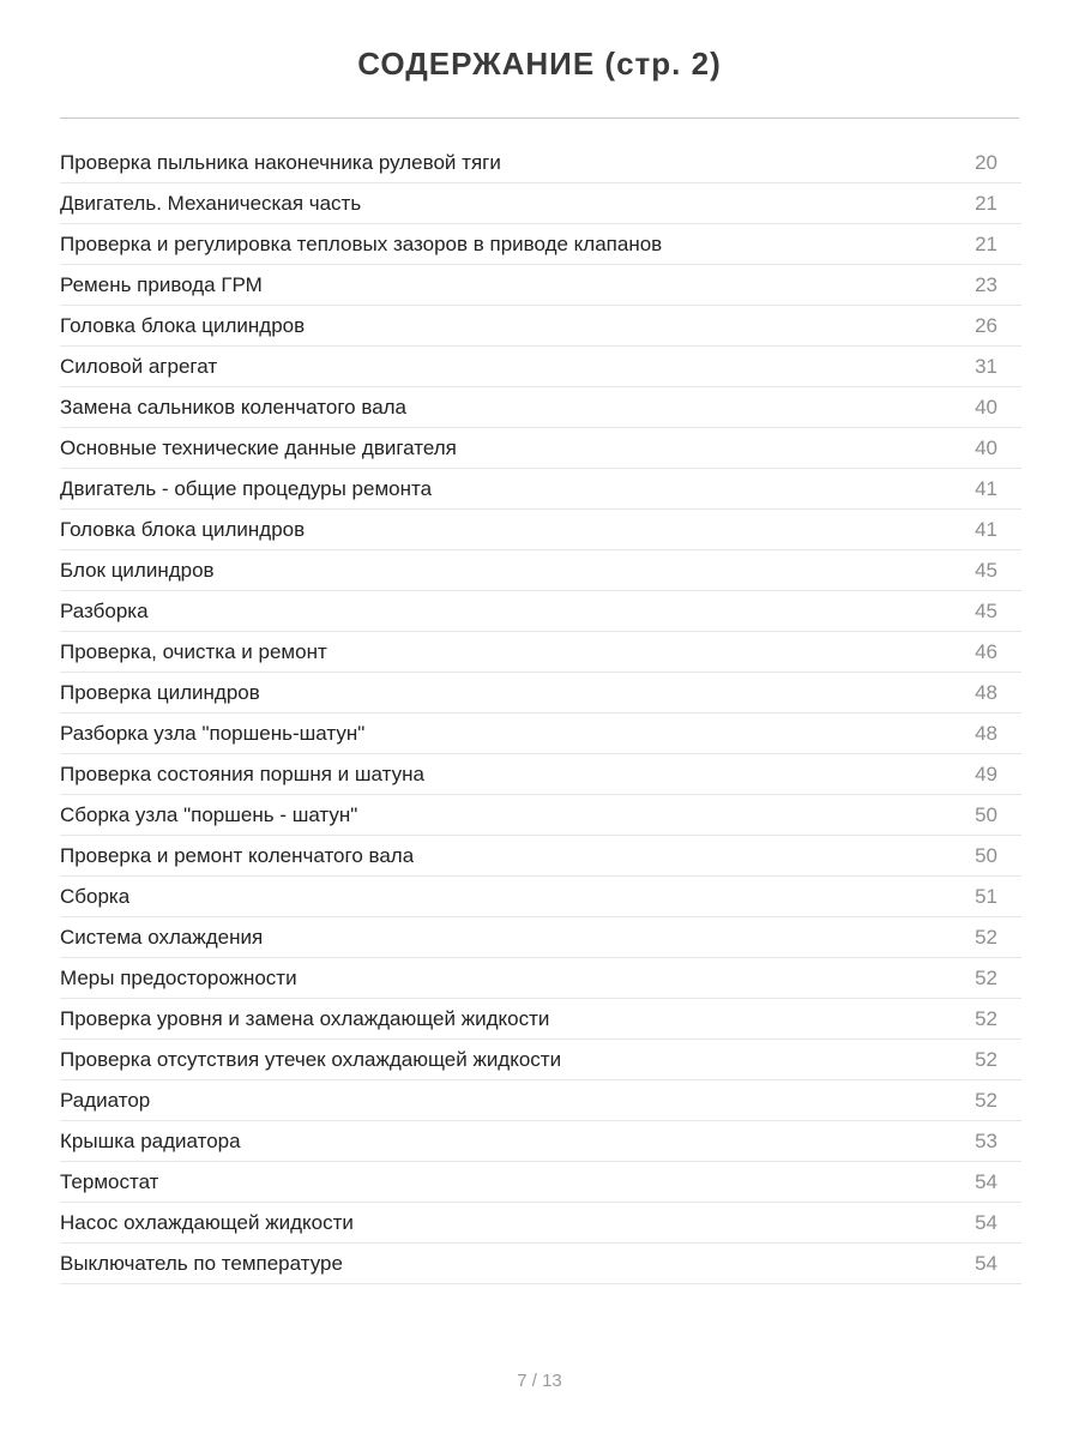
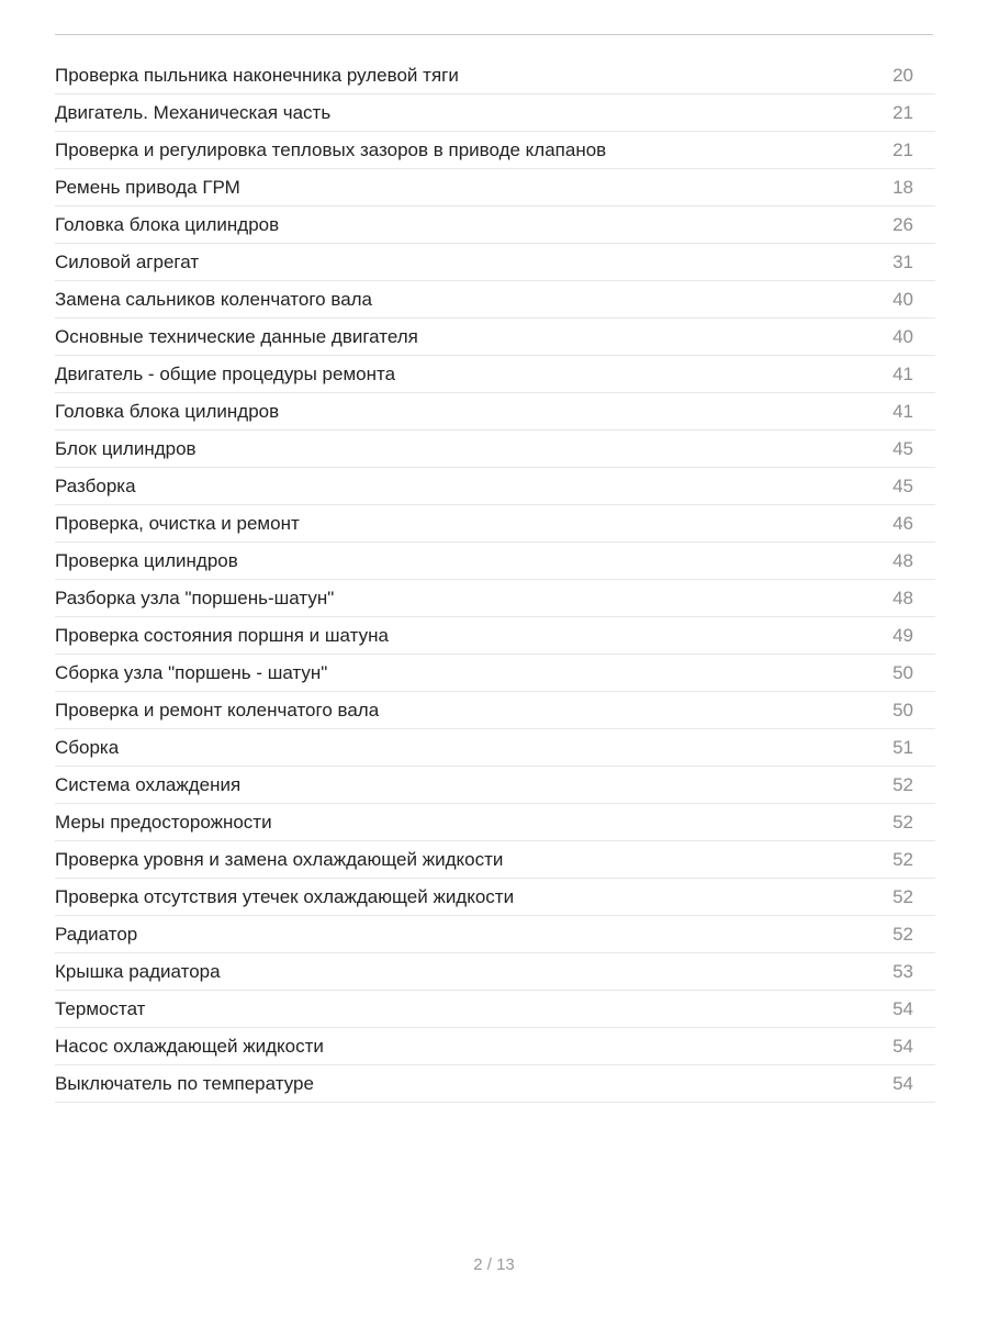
- СОДЕРЖАНИЕ (стр. 2)
  Проверка пыльника наконечника рулевой тяги
  20
  Двигатель. Механическая часть
  21
  Проверка и регулировка тепловых зазоров в приводе клапанов
  21
  Ремень привода ГРМ
- 23
+ 18
  Головка блока цилиндров
  26
  Силовой агрегат
  31
  Замена сальников коленчатого вала
  40
  Основные технические данные двигателя
  40
  Двигатель - общие процедуры ремонта
  41
  Головка блока цилиндров
  41
  Блок цилиндров
  45
  Разборка
  45
  Проверка, очистка и ремонт
  46
  Проверка цилиндров
  48
  Разборка узла "поршень-шатун"
  48
  Проверка состояния поршня и шатуна
  49
  Сборка узла "поршень - шатун"
  50
  Проверка и ремонт коленчатого вала
  50
  Сборка
  51
  Система охлаждения
  52
  Меры предосторожности
  52
  Проверка уровня и замена охлаждающей жидкости
  52
  Проверка отсутствия утечек охлаждающей жидкости
  52
  Радиатор
  52
  Крышка радиатора
  53
  Термостат
  54
  Насос охлаждающей жидкости
  54
  Выключатель по температуре
  54
- 7 / 13
+ 2 / 13
